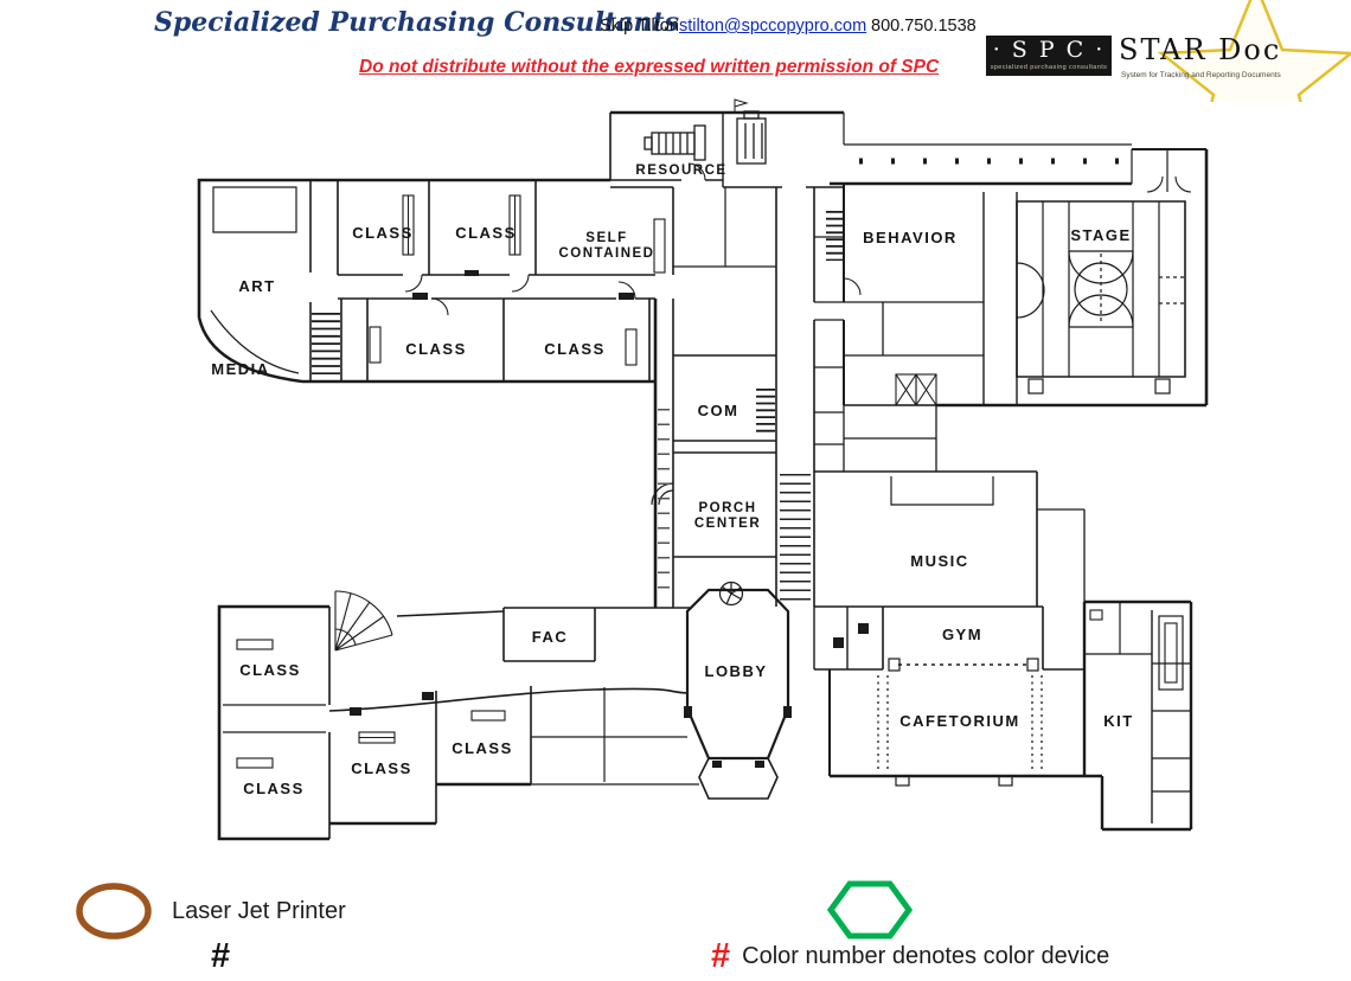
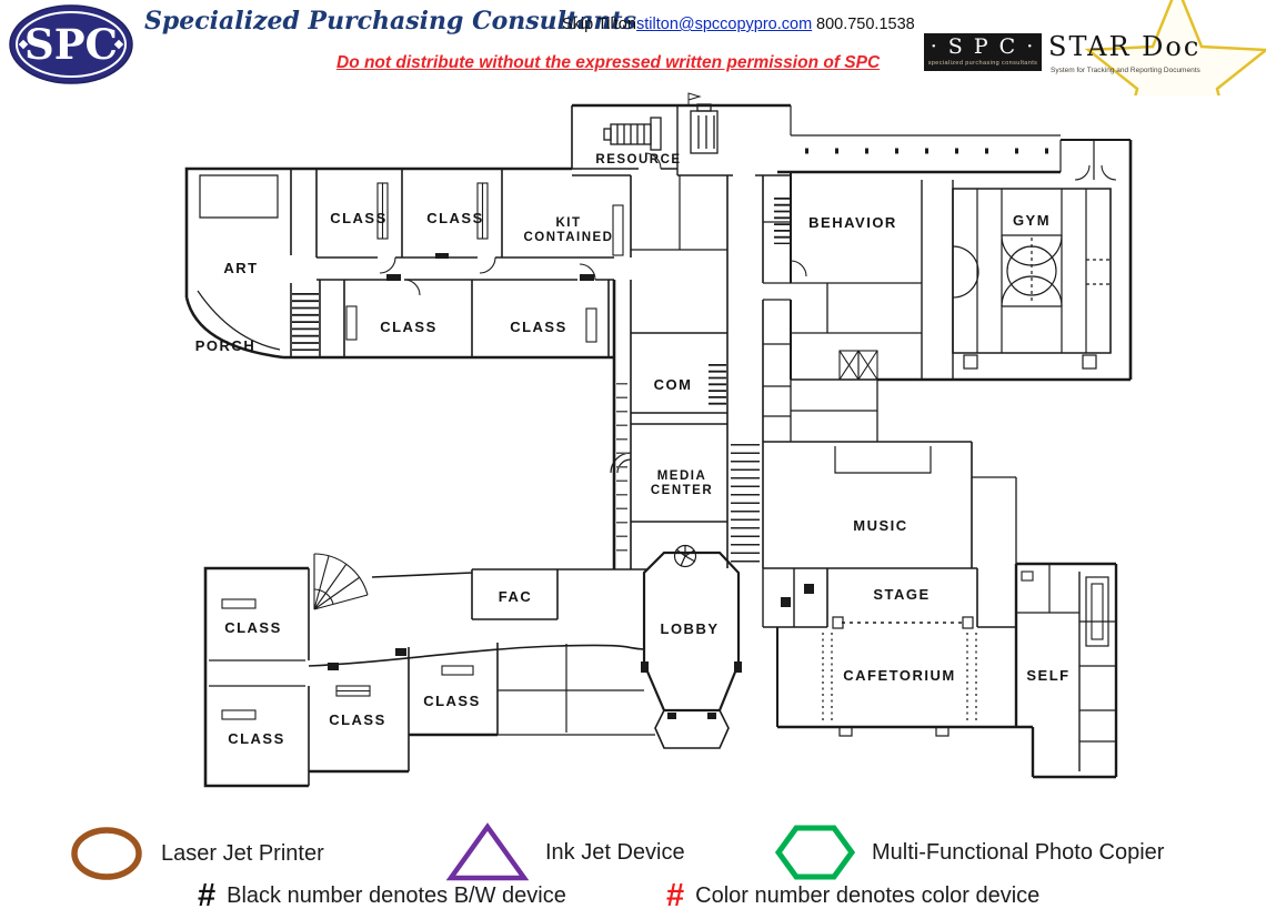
  RESOURCE
  CLASS
  CLASS
- SELF
+ KIT
  CONTAINED
  ART
- MEDIA
+ PORCH
  CLASS
  CLASS
  BEHAVIOR
- STAGE
+ GYM
  COM
- PORCH
+ MEDIA
  CENTER
  MUSIC
- GYM
+ STAGE
  FAC
  LOBBY
  CAFETORIUM
- KIT
+ SELF
  CLASS
  CLASS
  CLASS
  CLASS
+ SPC
  Specialized Purchasing Consultants
  Skip Tilton
  stilton@spccopypro.com
  800.750.1538
  Do not distribute without the expressed written permission of SPC
  · S P C ·
  STAR Doc
  Laser Jet Printer
+ Ink Jet Device
+ Multi-Functional Photo Copier
  #
+ Black number denotes B/W device
  #
  Color number denotes color device
